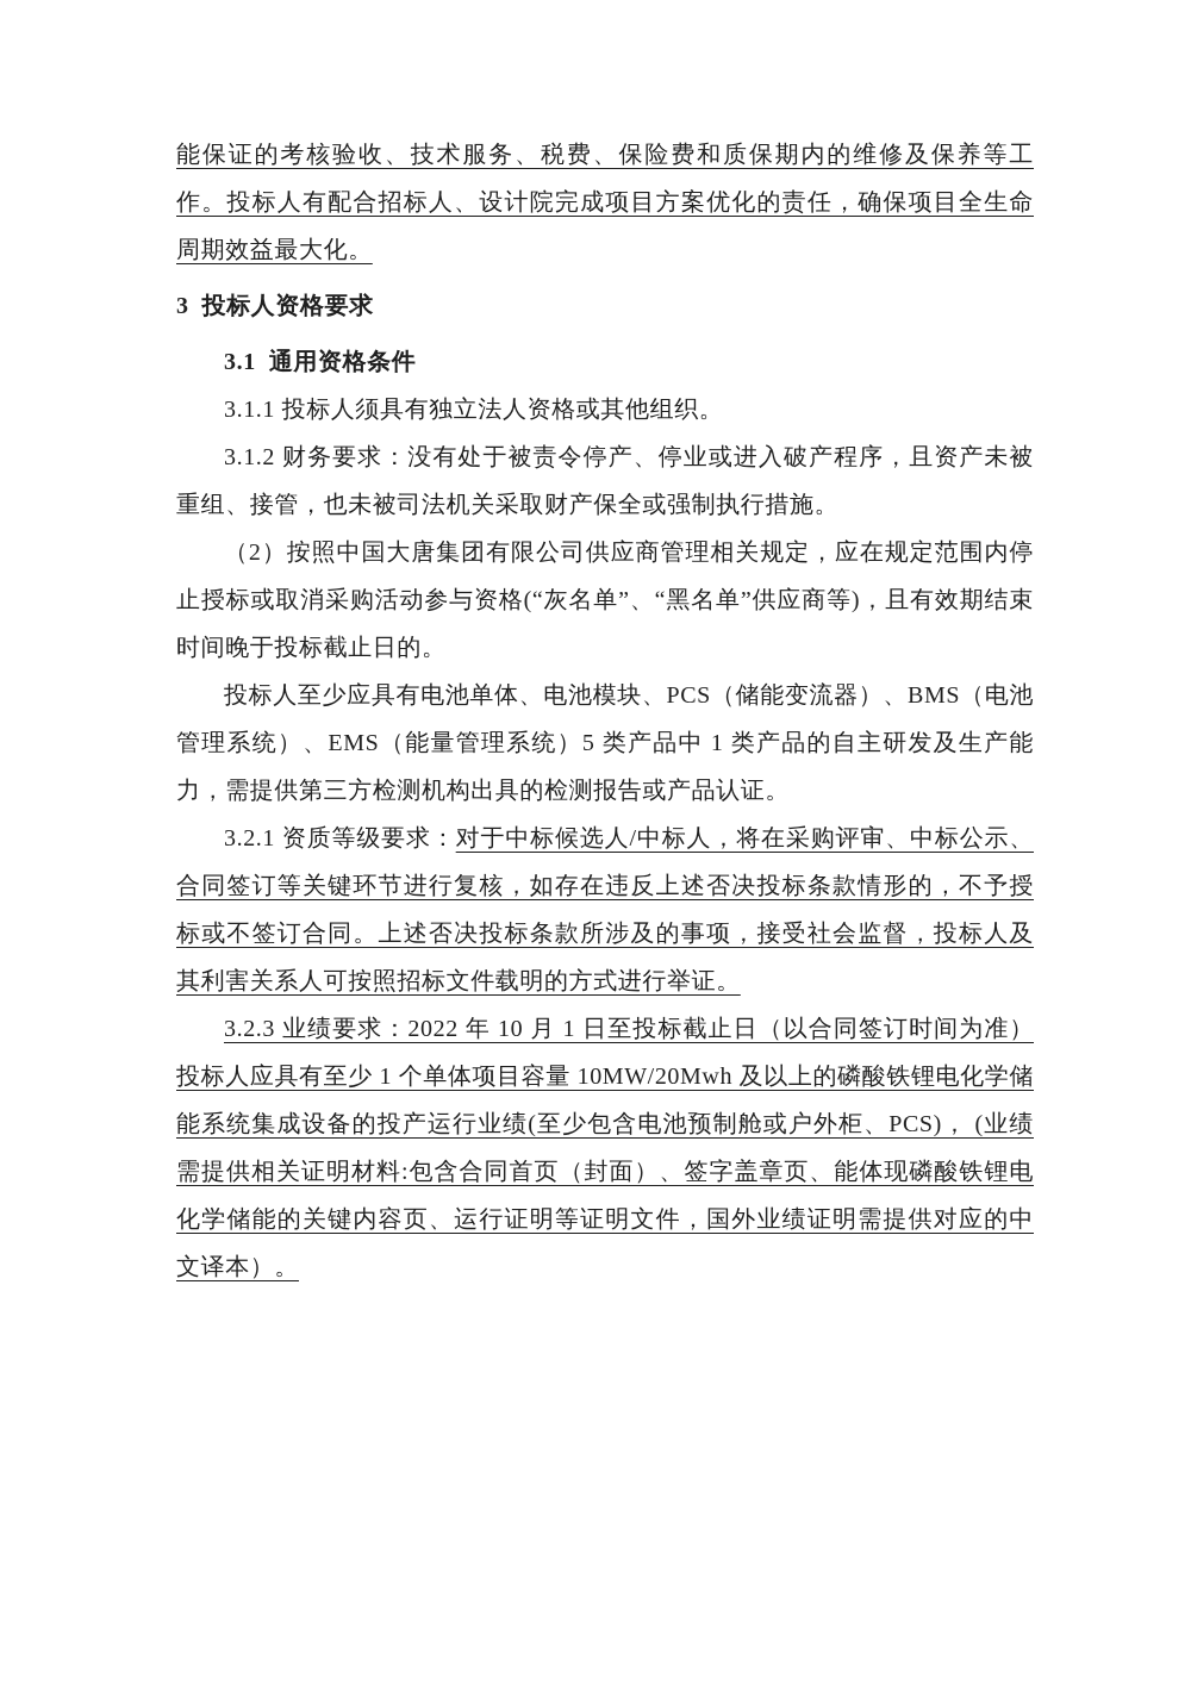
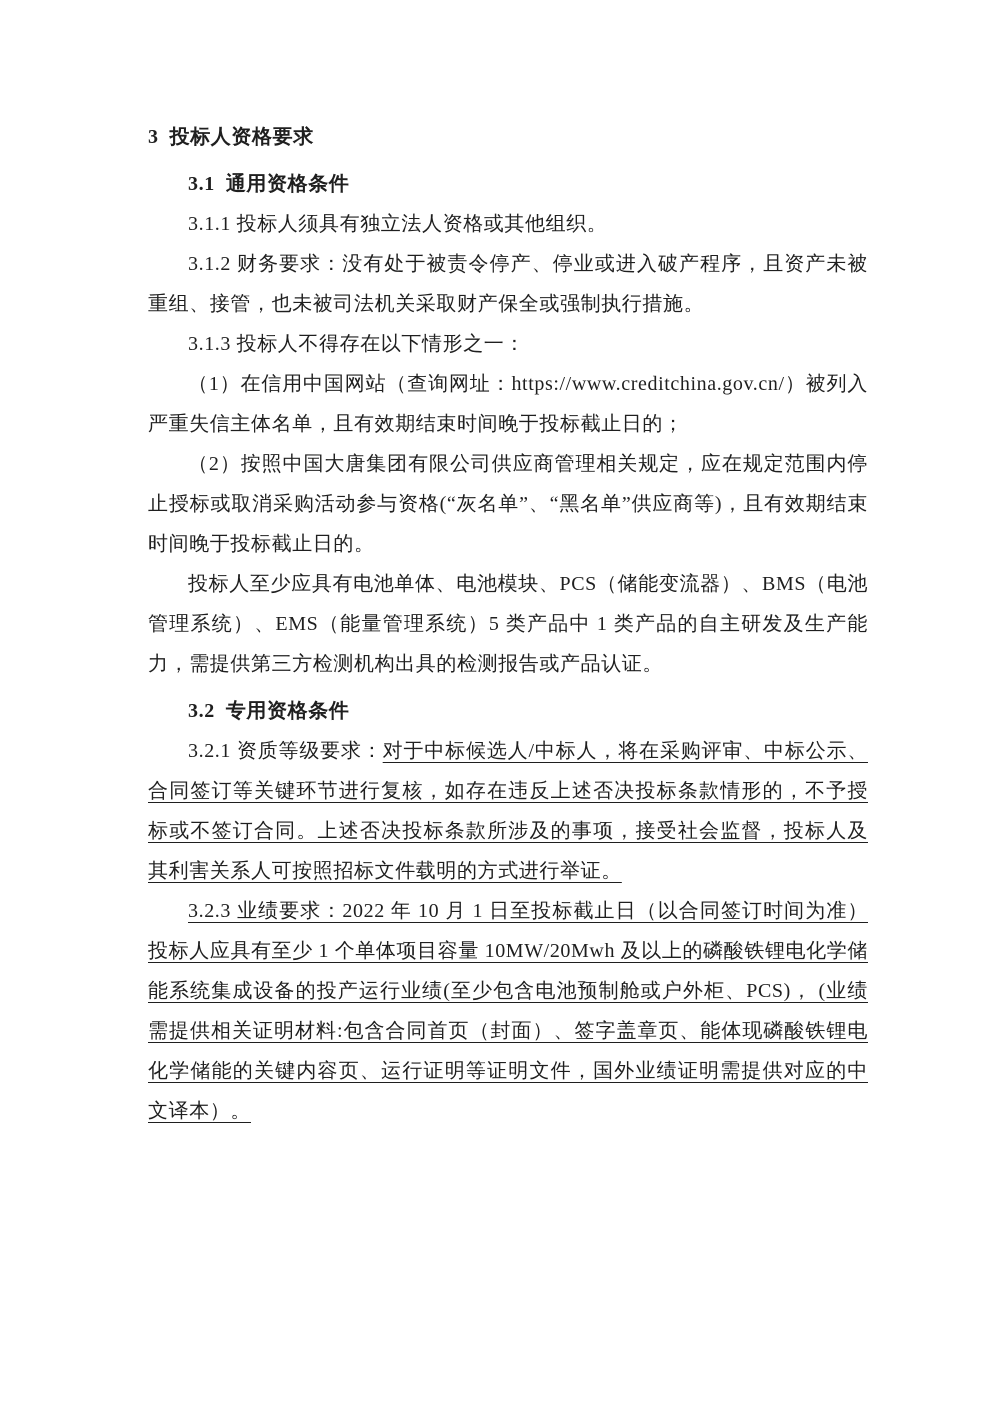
- 能保证的考核验收、技术服务、税费、保险费和质保期内的维修及保养等工作。投标人有配合招标人、设计院完成项目方案优化的责任，确保项目全生命周期效益最大化。
  3 投标人资格要求
  3.1 通用资格条件
  3.1.1 投标人须具有独立法人资格或其他组织。
  3.1.2 财务要求：没有处于被责令停产、停业或进入破产程序，且资产未被重组、接管，也未被司法机关采取财产保全或强制执行措施。
+ 3.1.3 投标人不得存在以下情形之一：
+ （1）在信用中国网站（查询网址：https://www.creditchina.gov.cn/）被列入严重失信主体名单，且有效期结束时间晚于投标截止日的；
  （2）按照中国大唐集团有限公司供应商管理相关规定，应在规定范围内停止授标或取消采购活动参与资格(“灰名单”、“黑名单”供应商等)，且有效期结束时间晚于投标截止日的。
  投标人至少应具有电池单体、电池模块、PCS（储能变流器）、BMS（电池管理系统）、EMS（能量管理系统）5 类产品中 1 类产品的自主研发及生产能力，需提供第三方检测机构出具的检测报告或产品认证。
+ 3.2 专用资格条件
  3.2.1 资质等级要求：对于中标候选人/中标人，将在采购评审、中标公示、合同签订等关键环节进行复核，如存在违反上述否决投标条款情形的，不予授标或不签订合同。上述否决投标条款所涉及的事项，接受社会监督，投标人及其利害关系人可按照招标文件载明的方式进行举证。
  3.2.3 业绩要求：2022 年 10 月 1 日至投标截止日（以合同签订时间为准）投标人应具有至少 1 个单体项目容量 10MW/20Mwh 及以上的磷酸铁锂电化学储能系统集成设备的投产运行业绩(至少包含电池预制舱或户外柜、PCS)， (业绩需提供相关证明材料:包含合同首页（封面）、签字盖章页、能体现磷酸铁锂电化学储能的关键内容页、运行证明等证明文件，国外业绩证明需提供对应的中文译本）。
